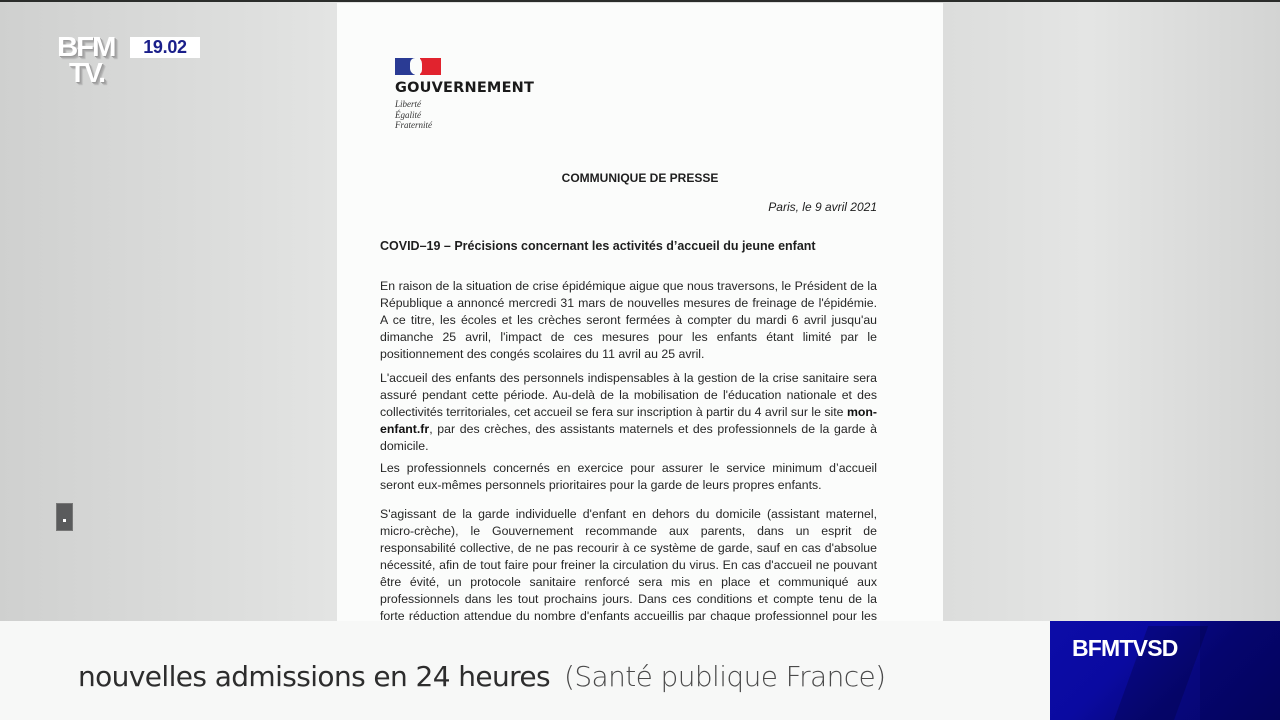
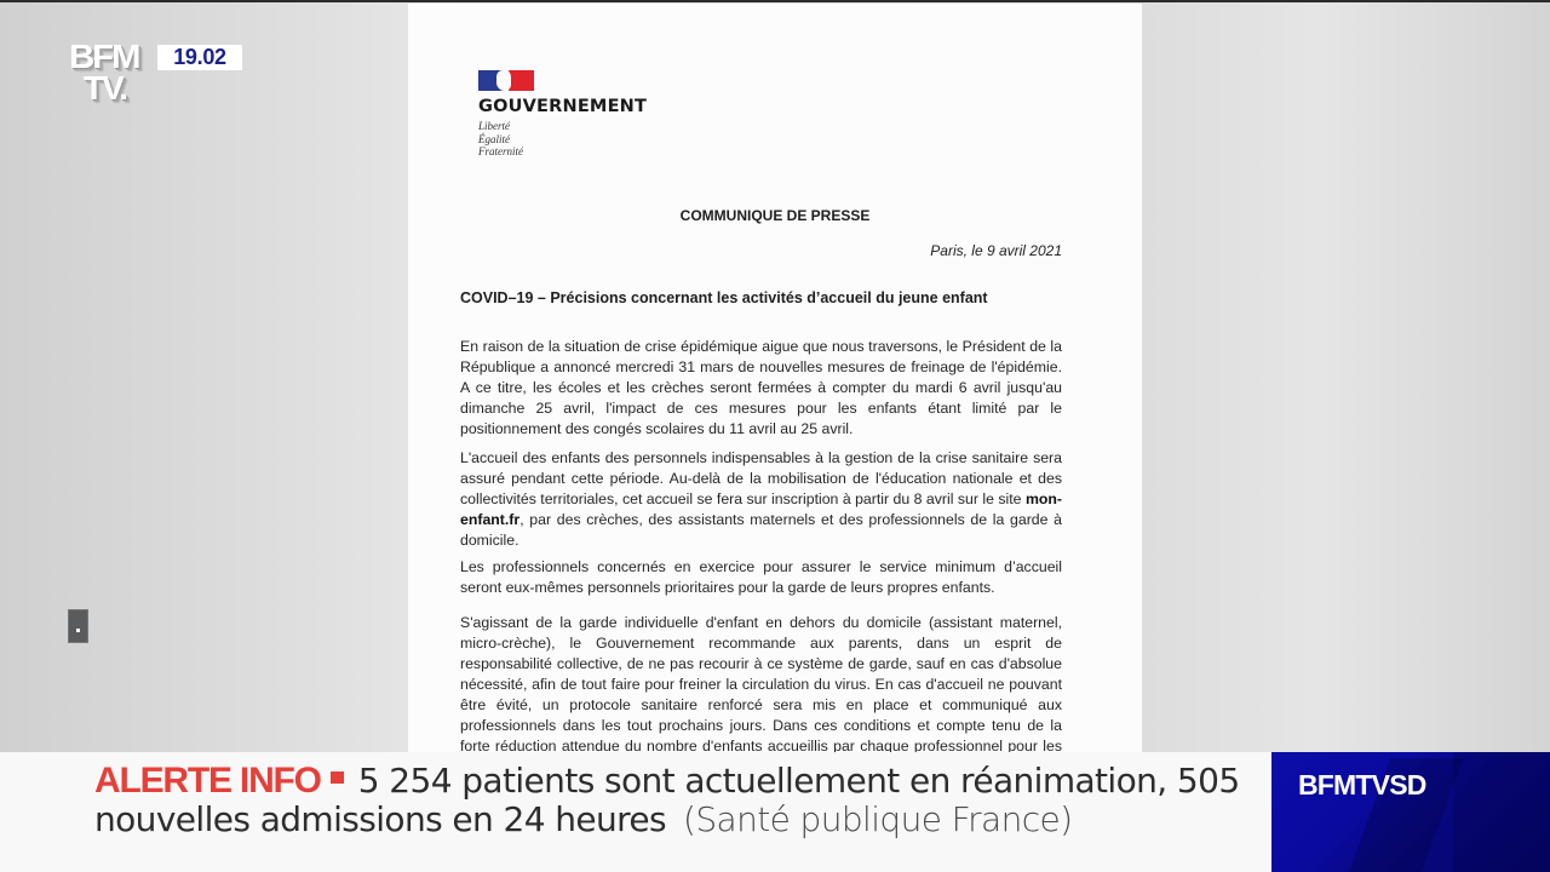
  BFM
  TV.
  19.02
  GOUVERNEMENT
  Liberté
  Égalité
  Fraternité
  COMMUNIQUE DE PRESSE
  Paris, le 9 avril 2021
  COVID–19 – Précisions concernant les activités d’accueil du jeune enfant
  En raison de la situation de crise épidémique aigue que nous traversons, le Président de la République a annoncé mercredi 31 mars de nouvelles mesures de freinage de l'épidémie. A ce titre, les écoles et les crèches seront fermées à compter du mardi 6 avril jusqu'au dimanche 25 avril, l'impact de ces mesures pour les enfants étant limité par le positionnement des congés scolaires du 11 avril au 25 avril.
- L'accueil des enfants des personnels indispensables à la gestion de la crise sanitaire sera assuré pendant cette période. Au-delà de la mobilisation de l'éducation nationale et des collectivités territoriales, cet accueil se fera sur inscription à partir du 4 avril sur le site mon-enfant.fr, par des crèches, des assistants maternels et des professionnels de la garde à domicile.
+ L'accueil des enfants des personnels indispensables à la gestion de la crise sanitaire sera assuré pendant cette période. Au-delà de la mobilisation de l'éducation nationale et des collectivités territoriales, cet accueil se fera sur inscription à partir du 8 avril sur le site mon-enfant.fr, par des crèches, des assistants maternels et des professionnels de la garde à domicile.
  Les professionnels concernés en exercice pour assurer le service minimum d’accueil seront eux-mêmes personnels prioritaires pour la garde de leurs propres enfants.
  S'agissant de la garde individuelle d'enfant en dehors du domicile (assistant maternel, micro-crèche), le Gouvernement recommande aux parents, dans un esprit de responsabilité collective, de ne pas recourir à ce système de garde, sauf en cas d'absolue nécessité, afin de tout faire pour freiner la circulation du virus. En cas d'accueil ne pouvant être évité, un protocole sanitaire renforcé sera mis en place et communiqué aux professionnels dans les tout prochains jours. Dans ces conditions et compte tenu de la forte réduction attendue du nombre d'enfants accueillis par chaque professionnel pour les
+ ALERTE INFO 5 254 patients sont actuellement en réanimation, 505
  nouvelles admissions en 24 heures (Santé publique France)
  BFMTVSD
